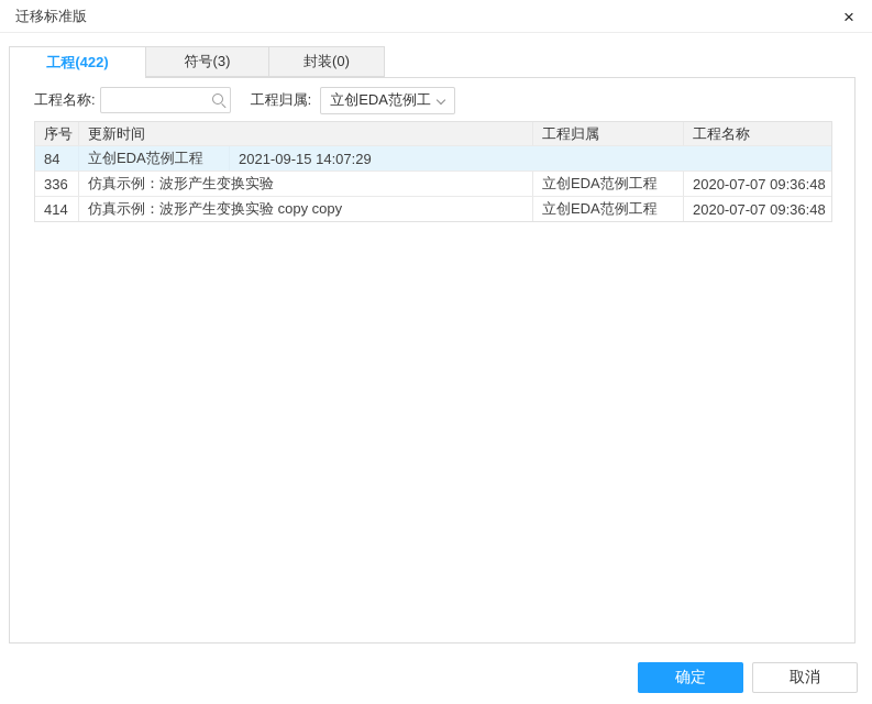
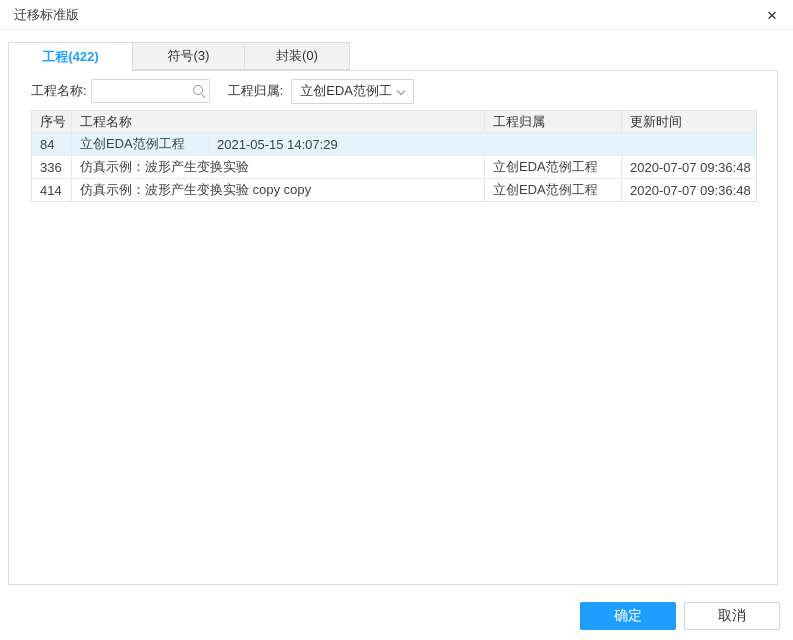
  迁移标准版
  ×
  工程(422)
  符号(3)
  封装(0)
  工程名称:
  工程归属:
  立创EDA范例工
  序号
- 更新时间
+ 工程名称
  工程归属
- 工程名称
+ 更新时间
  84
  立创EDA范例工程
- 2021-09-15 14:07:29
+ 2021-05-15 14:07:29
  336
  仿真示例：波形产生变换实验
  立创EDA范例工程
  2020-07-07 09:36:48
  414
  仿真示例：波形产生变换实验 copy copy
  立创EDA范例工程
  2020-07-07 09:36:48
  确定
  取消
